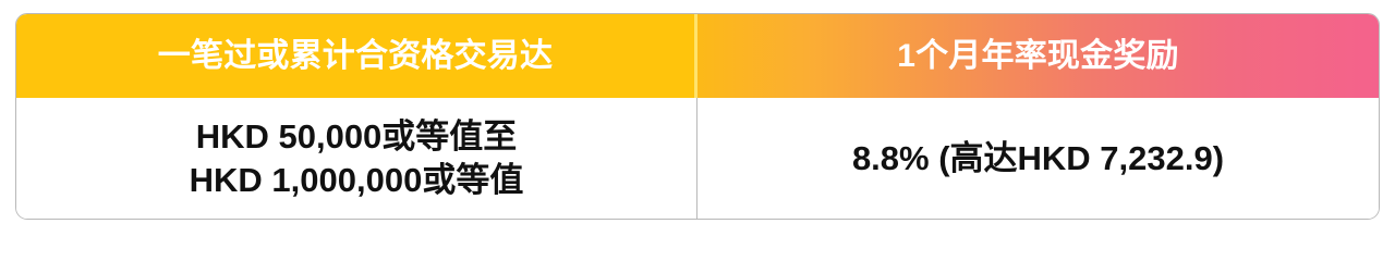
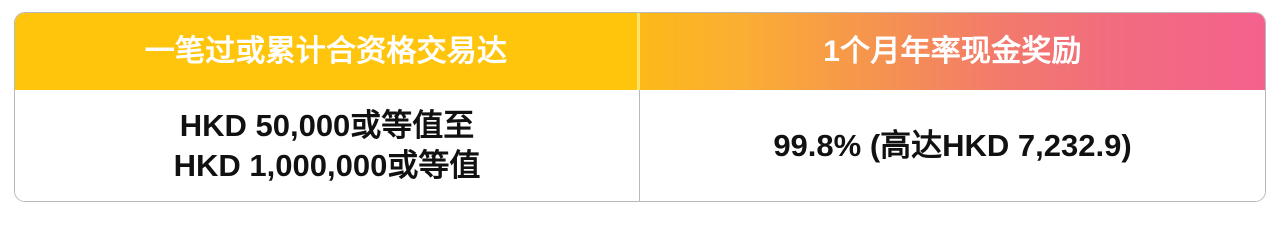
  一笔过或累计合资格交易达	1个月年率现金奖励
- HKD 50,000或等值至 HKD 1,000,000或等值	8.8% (高达HKD 7,232.9)
+ HKD 50,000或等值至 HKD 1,000,000或等值	99.8% (高达HKD 7,232.9)
